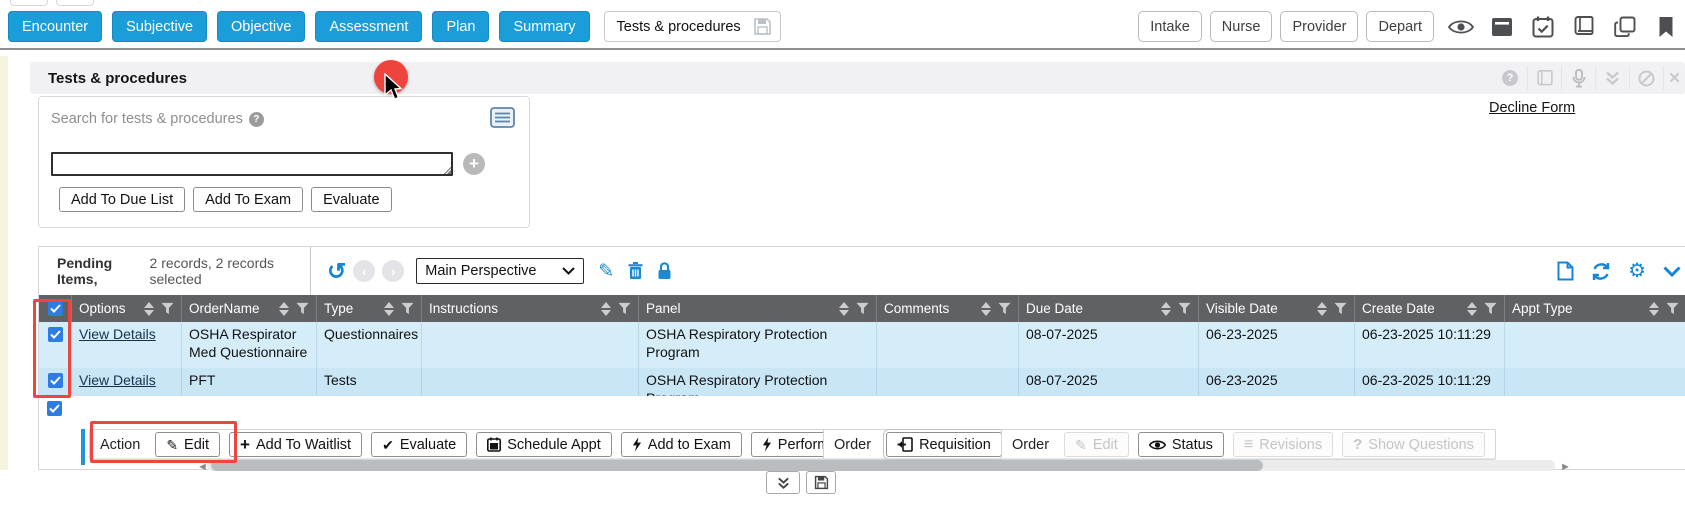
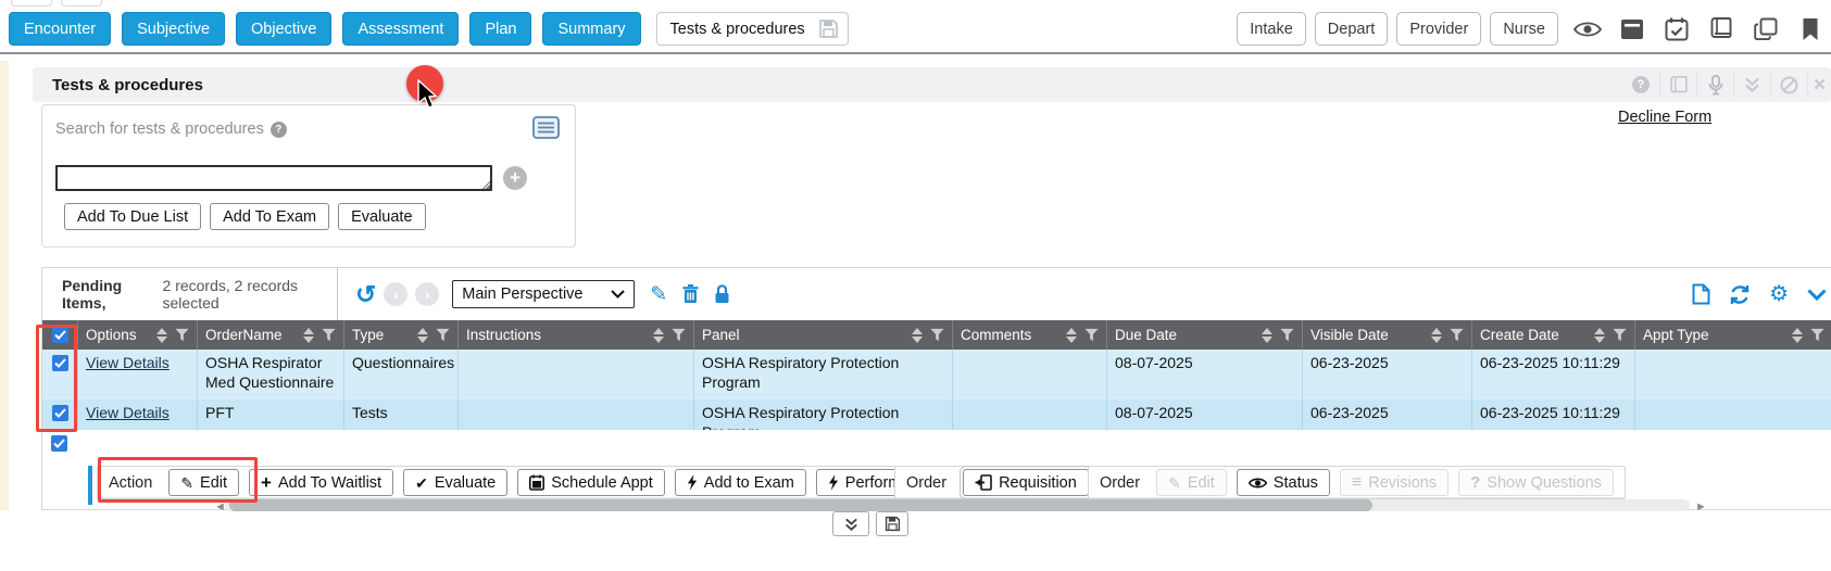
  Encounter
  Subjective
  Objective
  Assessment
  Plan
  Summary
  Tests & procedures
  Intake
- Nurse
+ Depart
  Provider
- Depart
+ Nurse
  Tests & procedures
  ?
  ✕
  Decline Form
  Search for tests & procedures
  ?
  +
  Add To Due List
  Add To Exam
  Evaluate
  Pending Items,
  2 records, 2 records selected
  ↺
  ‹
  ›
  Main Perspective
  ✎
  ⚙
  Options
  OrderName
  Type
  Instructions
  Panel
  Comments
  Due Date
  Visible Date
  Create Date
  Appt Type
  View Details
  OSHA Respirator Med Questionnaire
  Questionnaires
  OSHA Respiratory Protection Program
  08-07-2025
  06-23-2025
  06-23-2025 10:11:29
  View Details
  PFT
  Tests
  OSHA Respiratory Protection
  08-07-2025
  06-23-2025
  06-23-2025 10:11:29
  ◄
  ►
  Action
  ✎
  Edit
  +
  Add To Waitlist
  ✔
  Evaluate
  Schedule Appt
  Add to Exam
  Perfor
  Order
  Requisition
  Order
  ✎
  Edit
  Status
  ≡
  Revisions
  ?
  Show Questions
